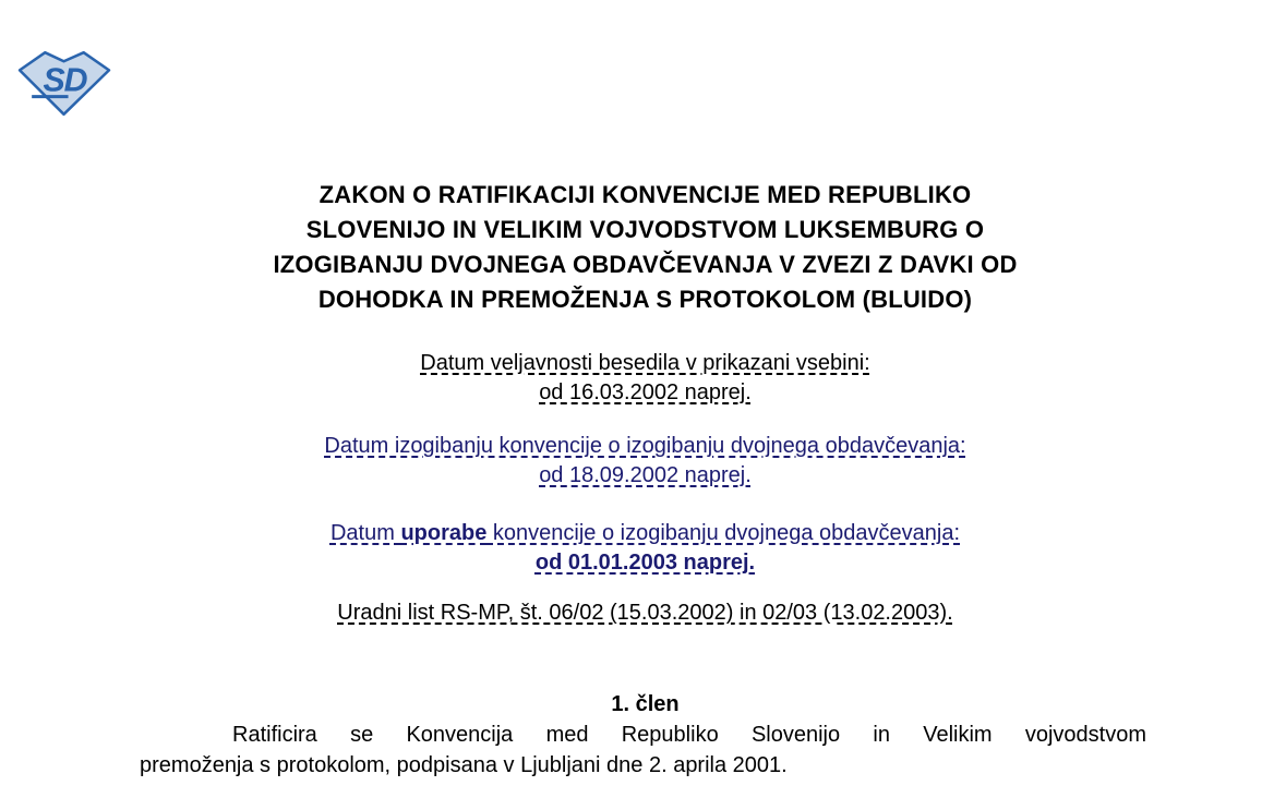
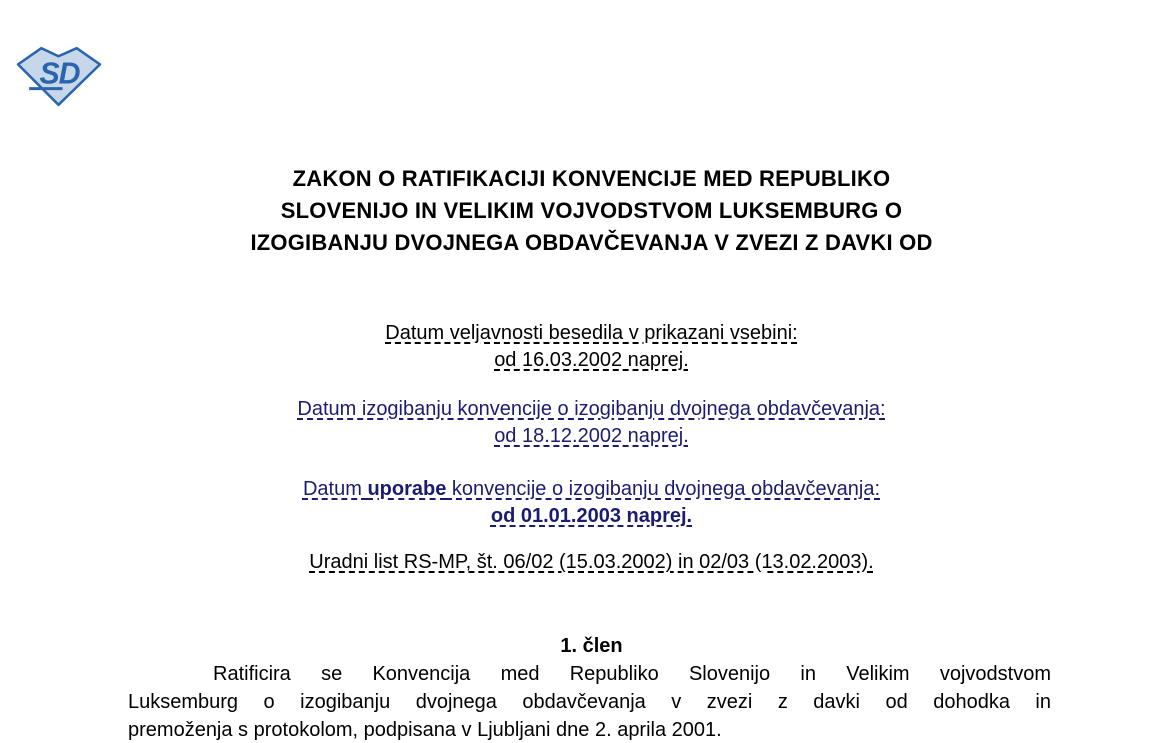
  SD
  ZAKON O RATIFIKACIJI KONVENCIJE MED REPUBLIKO
  SLOVENIJO IN VELIKIM VOJVODSTVOM LUKSEMBURG O
  IZOGIBANJU DVOJNEGA OBDAVČEVANJA V ZVEZI Z DAVKI OD
- DOHODKA IN PREMOŽENJA S PROTOKOLOM (BLUIDO)
  Datum veljavnosti besedila v prikazani vsebini:
  od 16.03.2002 naprej.
  Datum izogibanju konvencije o izogibanju dvojnega obdavčevanja:
- od 18.09.2002 naprej.
+ od 18.12.2002 naprej.
  Datum uporabe konvencije o izogibanju dvojnega obdavčevanja:
  od 01.01.2003 naprej.
  Uradni list RS-MP, št. 06/02 (15.03.2002) in 02/03 (13.02.2003).
  1. člen
  Ratificira se Konvencija med Republiko Slovenijo in Velikim vojvodstvom
+ Luksemburg o izogibanju dvojnega obdavčevanja v zvezi z davki od dohodka in
  premoženja s protokolom, podpisana v Ljubljani dne 2. aprila 2001.
